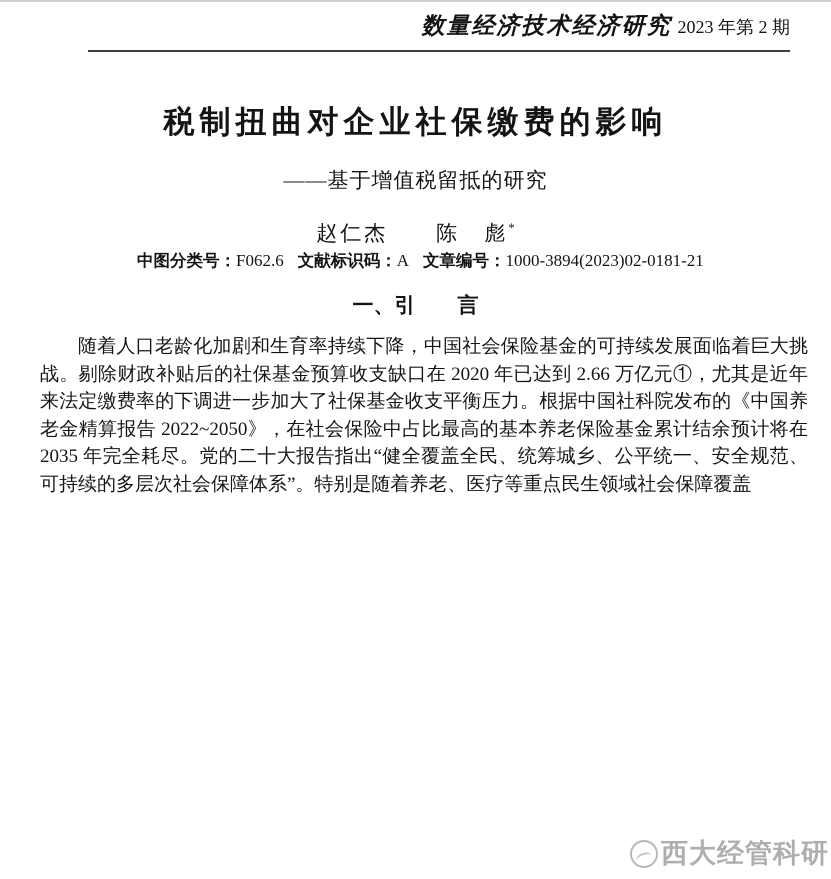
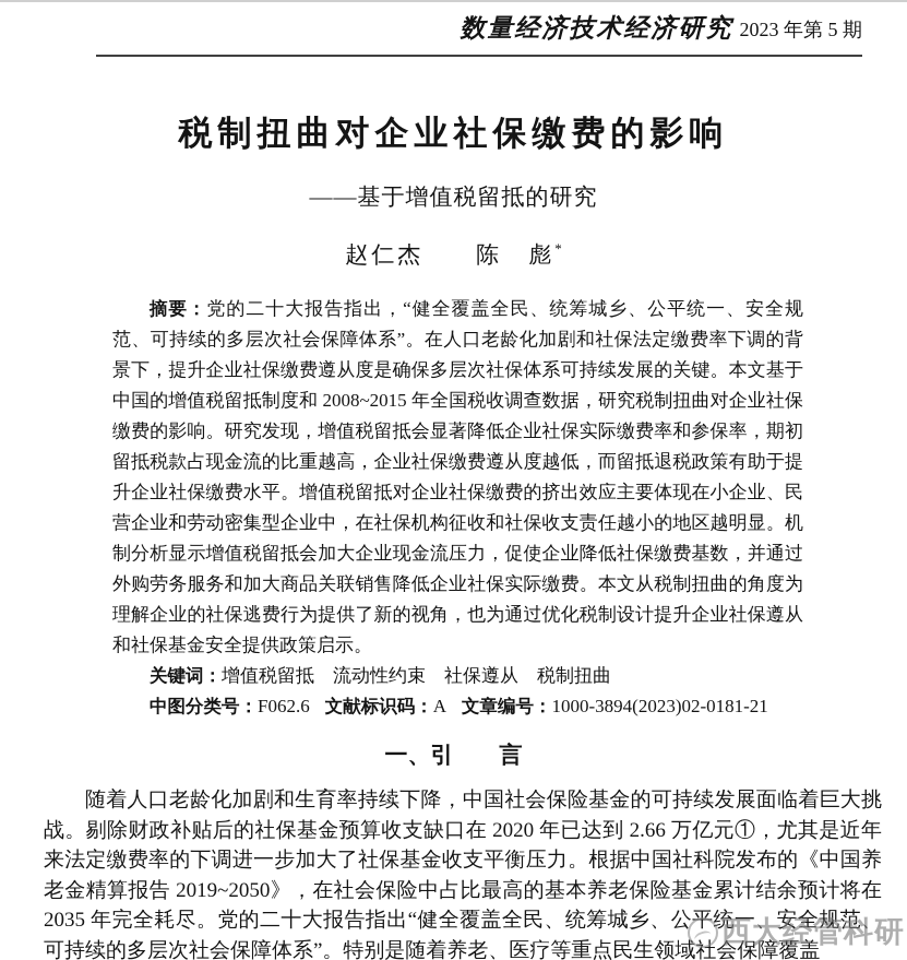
- 数量经济技术经济研究 2023 年第 2 期
+ 数量经济技术经济研究 2023 年第 5 期
  税制扭曲对企业社保缴费的影响
  ——基于增值税留抵的研究
  赵仁杰 陈 彪*
+ 摘要：党的二十大报告指出，“健全覆盖全民、统筹城乡、公平统一、安全规范、可持续的多层次社会保障体系”。在人口老龄化加剧和社保法定缴费率下调的背景下，提升企业社保缴费遵从度是确保多层次社保体系可持续发展的关键。本文基于中国的增值税留抵制度和 2008~2015 年全国税收调查数据，研究税制扭曲对企业社保缴费的影响。研究发现，增值税留抵会显著降低企业社保实际缴费率和参保率，期初留抵税款占现金流的比重越高，企业社保缴费遵从度越低，而留抵退税政策有助于提升企业社保缴费水平。增值税留抵对企业社保缴费的挤出效应主要体现在小企业、民营企业和劳动密集型企业中，在社保机构征收和社保收支责任越小的地区越明显。机制分析显示增值税留抵会加大企业现金流压力，促使企业降低社保缴费基数，并通过外购劳务服务和加大商品关联销售降低企业社保实际缴费。本文从税制扭曲的角度为理解企业的社保逃费行为提供了新的视角，也为通过优化税制设计提升企业社保遵从和社保基金安全提供政策启示。
+ 关键词：增值税留抵 流动性约束 社保遵从 税制扭曲
  中图分类号：F062.6 文献标识码：A 文章编号：1000-3894(2023)02-0181-21
  一、引 言
- 随着人口老龄化加剧和生育率持续下降，中国社会保险基金的可持续发展面临着巨大挑战。剔除财政补贴后的社保基金预算收支缺口在 2020 年已达到 2.66 万亿元①，尤其是近年来法定缴费率的下调进一步加大了社保基金收支平衡压力。根据中国社科院发布的《中国养老金精算报告 2022~2050》，在社会保险中占比最高的基本养老保险基金累计结余预计将在 2035 年完全耗尽。党的二十大报告指出“健全覆盖全民、统筹城乡、公平统一、安全规范、可持续的多层次社会保障体系”。特别是随着养老、医疗等重点民生领域社会保障覆盖
+ 随着人口老龄化加剧和生育率持续下降，中国社会保险基金的可持续发展面临着巨大挑战。剔除财政补贴后的社保基金预算收支缺口在 2020 年已达到 2.66 万亿元①，尤其是近年来法定缴费率的下调进一步加大了社保基金收支平衡压力。根据中国社科院发布的《中国养老金精算报告 2019~2050》，在社会保险中占比最高的基本养老保险基金累计结余预计将在 2035 年完全耗尽。党的二十大报告指出“健全覆盖全民、统筹城乡、公平统一、安全规范、可持续的多层次社会保障体系”。特别是随着养老、医疗等重点民生领域社会保障覆盖
  西大经管科研
